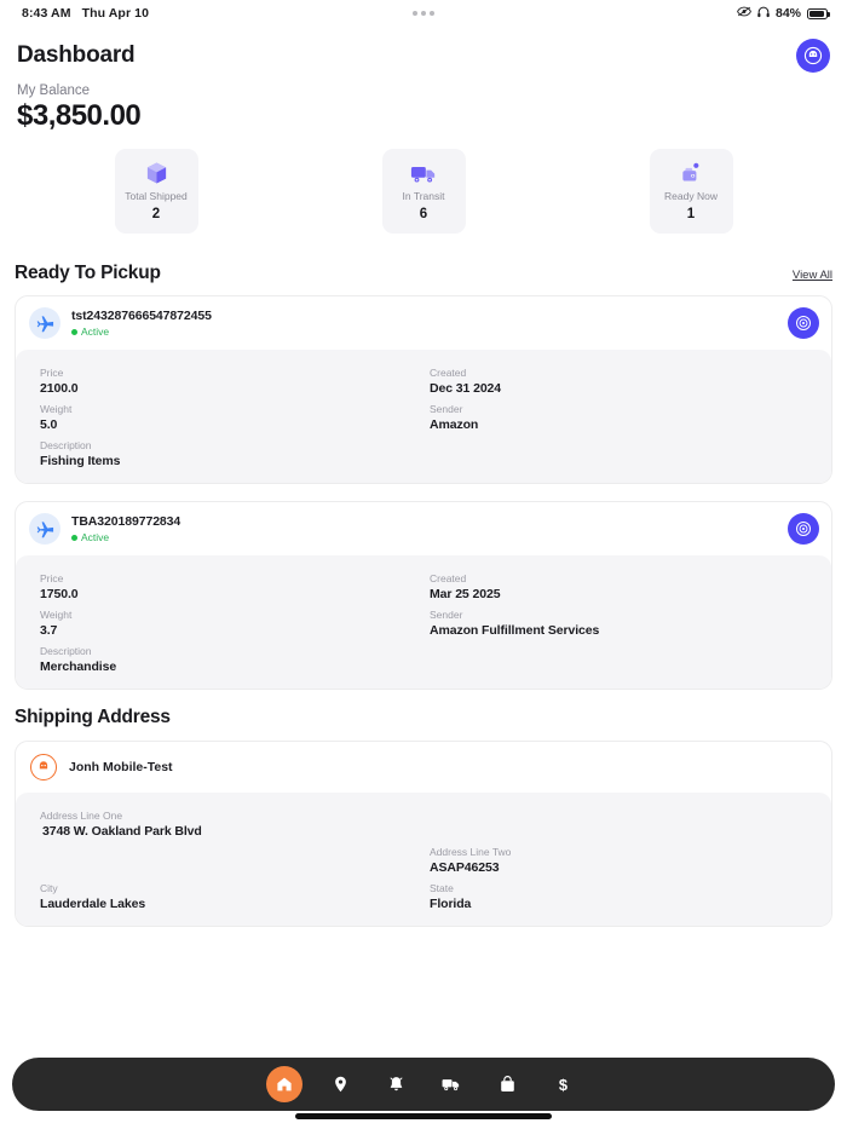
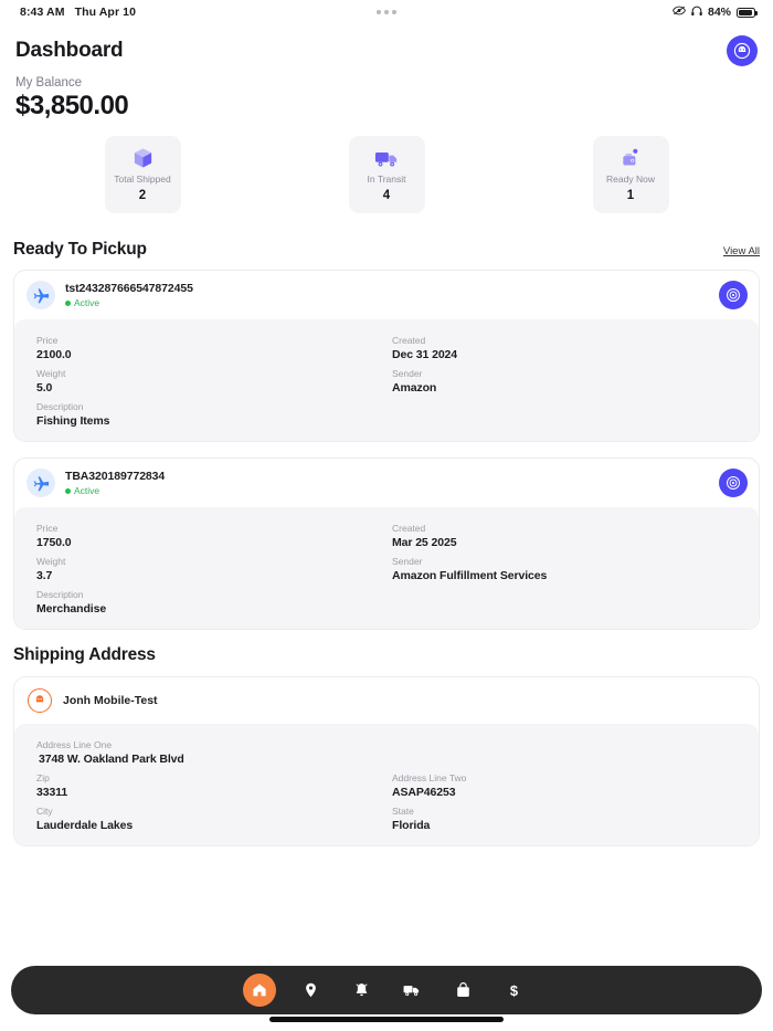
  8:43 AM
  Thu Apr 10
  84%
  Dashboard
  My Balance
  $3,850.00
  Total Shipped
  2
  In Transit
- 6
+ 4
  Ready Now
  1
  Ready To Pickup
  View All
  tst243287666547872455
  Active
  Price
  2100.0
  Created
  Dec 31 2024
  Weight
  5.0
  Sender
  Amazon
  Description
  Fishing Items
  TBA320189772834
  Active
  Price
  1750.0
  Created
  Mar 25 2025
  Weight
  3.7
  Sender
  Amazon Fulfillment Services
  Description
  Merchandise
  Shipping Address
  Jonh Mobile-Test
  Address Line One
  3748 W. Oakland Park Blvd
+ Zip
+ 33311
  Address Line Two
  ASAP46253
  City
  Lauderdale Lakes
  State
  Florida
  $
